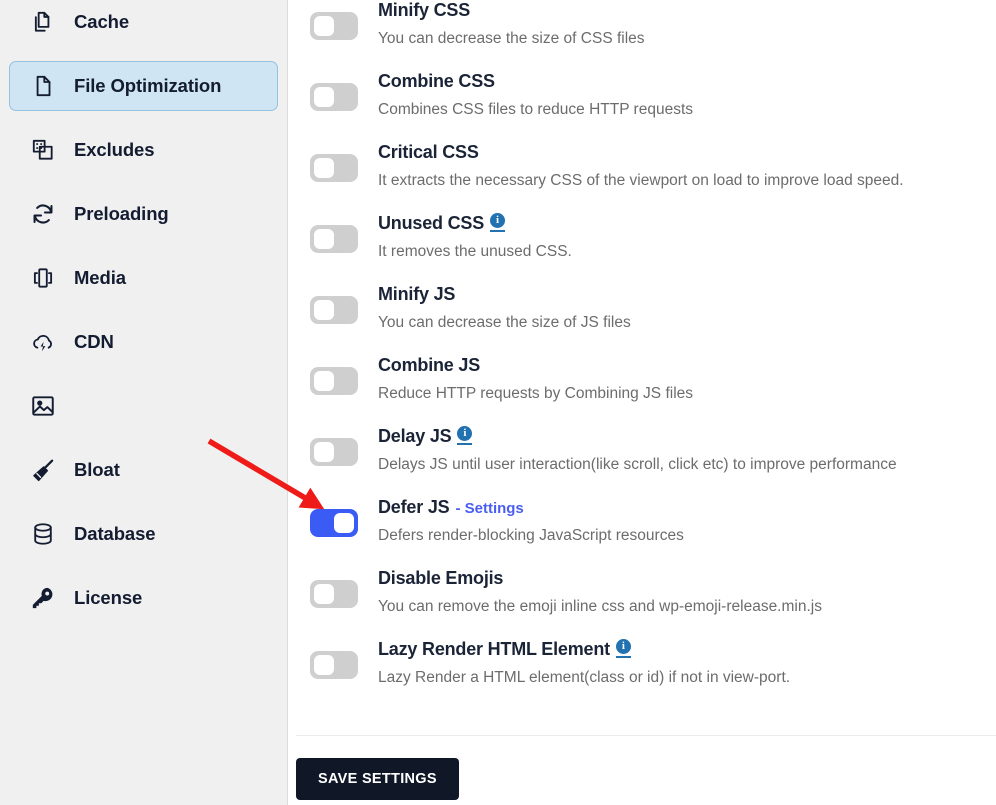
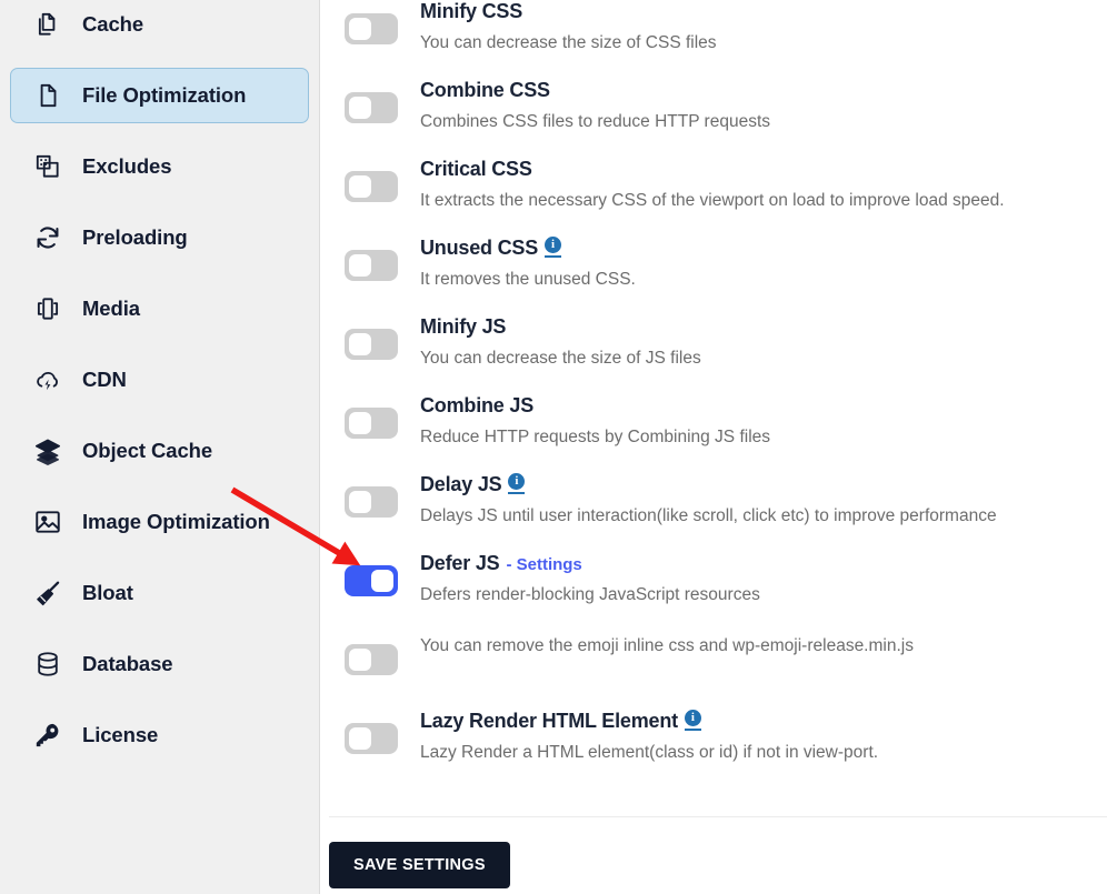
  Cache
  File Optimization
  Excludes
  Preloading
  Media
  CDN
+ Object Cache
+ Image Optimization
  Bloat
  Database
  License
  Minify CSS
  You can decrease the size of CSS files
  Combine CSS
  Combines CSS files to reduce HTTP requests
  Critical CSS
  It extracts the necessary CSS of the viewport on load to improve load speed.
  Unused CSS
  i
  It removes the unused CSS.
  Minify JS
  You can decrease the size of JS files
  Combine JS
  Reduce HTTP requests by Combining JS files
  Delay JS
  i
  Delays JS until user interaction(like scroll, click etc) to improve performance
  Defer JS
  - Settings
  Defers render-blocking JavaScript resources
- Disable Emojis
  You can remove the emoji inline css and wp-emoji-release.min.js
  Lazy Render HTML Element
  i
  Lazy Render a HTML element(class or id) if not in view-port.
  SAVE SETTINGS
